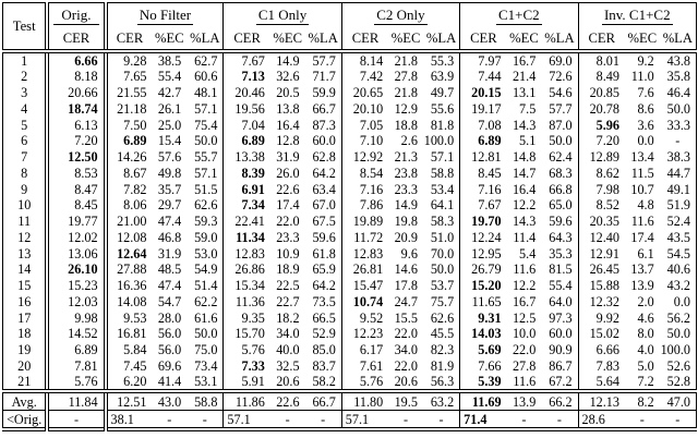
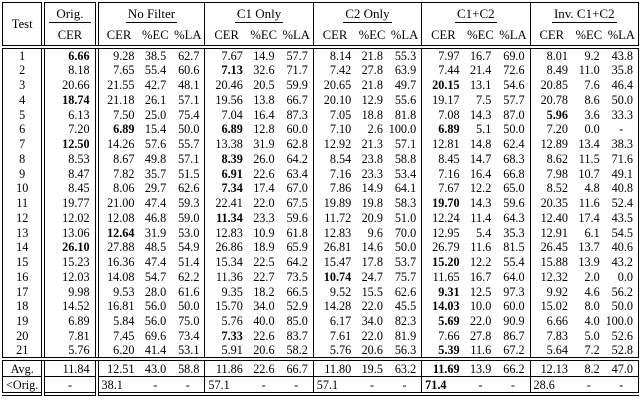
  Test	Orig.	No Filter	C1 Only	C2 Only	C1+C2	Inv. C1+C2
  CER	CER	%EC	%LA	CER	%EC	%LA	CER	%EC	%LA	CER	%EC	%LA	CER	%EC	%LA
  1	6.66	9.28	38.5	62.7	7.67	14.9	57.7	8.14	21.8	55.3	7.97	16.7	69.0	8.01	9.2	43.8
  2	8.18	7.65	55.4	60.6	7.13	32.6	71.7	7.42	27.8	63.9	7.44	21.4	72.6	8.49	11.0	35.8
  3	20.66	21.55	42.7	48.1	20.46	20.5	59.9	20.65	21.8	49.7	20.15	13.1	54.6	20.85	7.6	46.4
  4	18.74	21.18	26.1	57.1	19.56	13.8	66.7	20.10	12.9	55.6	19.17	7.5	57.7	20.78	8.6	50.0
  5	6.13	7.50	25.0	75.4	7.04	16.4	87.3	7.05	18.8	81.8	7.08	14.3	87.0	5.96	3.6	33.3
  6	7.20	6.89	15.4	50.0	6.89	12.8	60.0	7.10	2.6	100.0	6.89	5.1	50.0	7.20	0.0	-
  7	12.50	14.26	57.6	55.7	13.38	31.9	62.8	12.92	21.3	57.1	12.81	14.8	62.4	12.89	13.4	38.3
- 8	8.53	8.67	49.8	57.1	8.39	26.0	64.2	8.54	23.8	58.8	8.45	14.7	68.3	8.62	11.5	44.7
+ 8	8.53	8.67	49.8	57.1	8.39	26.0	64.2	8.54	23.8	58.8	8.45	14.7	68.3	8.62	11.5	71.6
  9	8.47	7.82	35.7	51.5	6.91	22.6	63.4	7.16	23.3	53.4	7.16	16.4	66.8	7.98	10.7	49.1
- 10	8.45	8.06	29.7	62.6	7.34	17.4	67.0	7.86	14.9	64.1	7.67	12.2	65.0	8.52	4.8	51.9
+ 10	8.45	8.06	29.7	62.6	7.34	17.4	67.0	7.86	14.9	64.1	7.67	12.2	65.0	8.52	4.8	40.8
  11	19.77	21.00	47.4	59.3	22.41	22.0	67.5	19.89	19.8	58.3	19.70	14.3	59.6	20.35	11.6	52.4
  12	12.02	12.08	46.8	59.0	11.34	23.3	59.6	11.72	20.9	51.0	12.24	11.4	64.3	12.40	17.4	43.5
  13	13.06	12.64	31.9	53.0	12.83	10.9	61.8	12.83	9.6	70.0	12.95	5.4	35.3	12.91	6.1	54.5
  14	26.10	27.88	48.5	54.9	26.86	18.9	65.9	26.81	14.6	50.0	26.79	11.6	81.5	26.45	13.7	40.6
  15	15.23	16.36	47.4	51.4	15.34	22.5	64.2	15.47	17.8	53.7	15.20	12.2	55.4	15.88	13.9	43.2
  16	12.03	14.08	54.7	62.2	11.36	22.7	73.5	10.74	24.7	75.7	11.65	16.7	64.0	12.32	2.0	0.0
  17	9.98	9.53	28.0	61.6	9.35	18.2	66.5	9.52	15.5	62.6	9.31	12.5	97.3	9.92	4.6	56.2
- 18	14.52	16.81	56.0	50.0	15.70	34.0	52.9	12.23	22.0	45.5	14.03	10.0	60.0	15.02	8.0	50.0
+ 18	14.52	16.81	56.0	50.0	15.70	34.0	52.9	14.28	22.0	45.5	14.03	10.0	60.0	15.02	8.0	50.0
  19	6.89	5.84	56.0	75.0	5.76	40.0	85.0	6.17	34.0	82.3	5.69	22.0	90.9	6.66	4.0	100.0
- 20	7.81	7.45	69.6	73.4	7.33	32.5	83.7	7.61	22.0	81.9	7.66	27.8	86.7	7.83	5.0	52.6
+ 20	7.81	7.45	69.6	73.4	7.33	22.6	83.7	7.61	22.0	81.9	7.66	27.8	86.7	7.83	5.0	52.6
  21	5.76	6.20	41.4	53.1	5.91	20.6	58.2	5.76	20.6	56.3	5.39	11.6	67.2	5.64	7.2	52.8
  Avg.	11.84	12.51	43.0	58.8	11.86	22.6	66.7	11.80	19.5	63.2	11.69	13.9	66.2	12.13	8.2	47.0
  <Orig.	-	38.1	-	-	57.1	-	-	57.1	-	-	71.4	-	-	28.6	-	-
